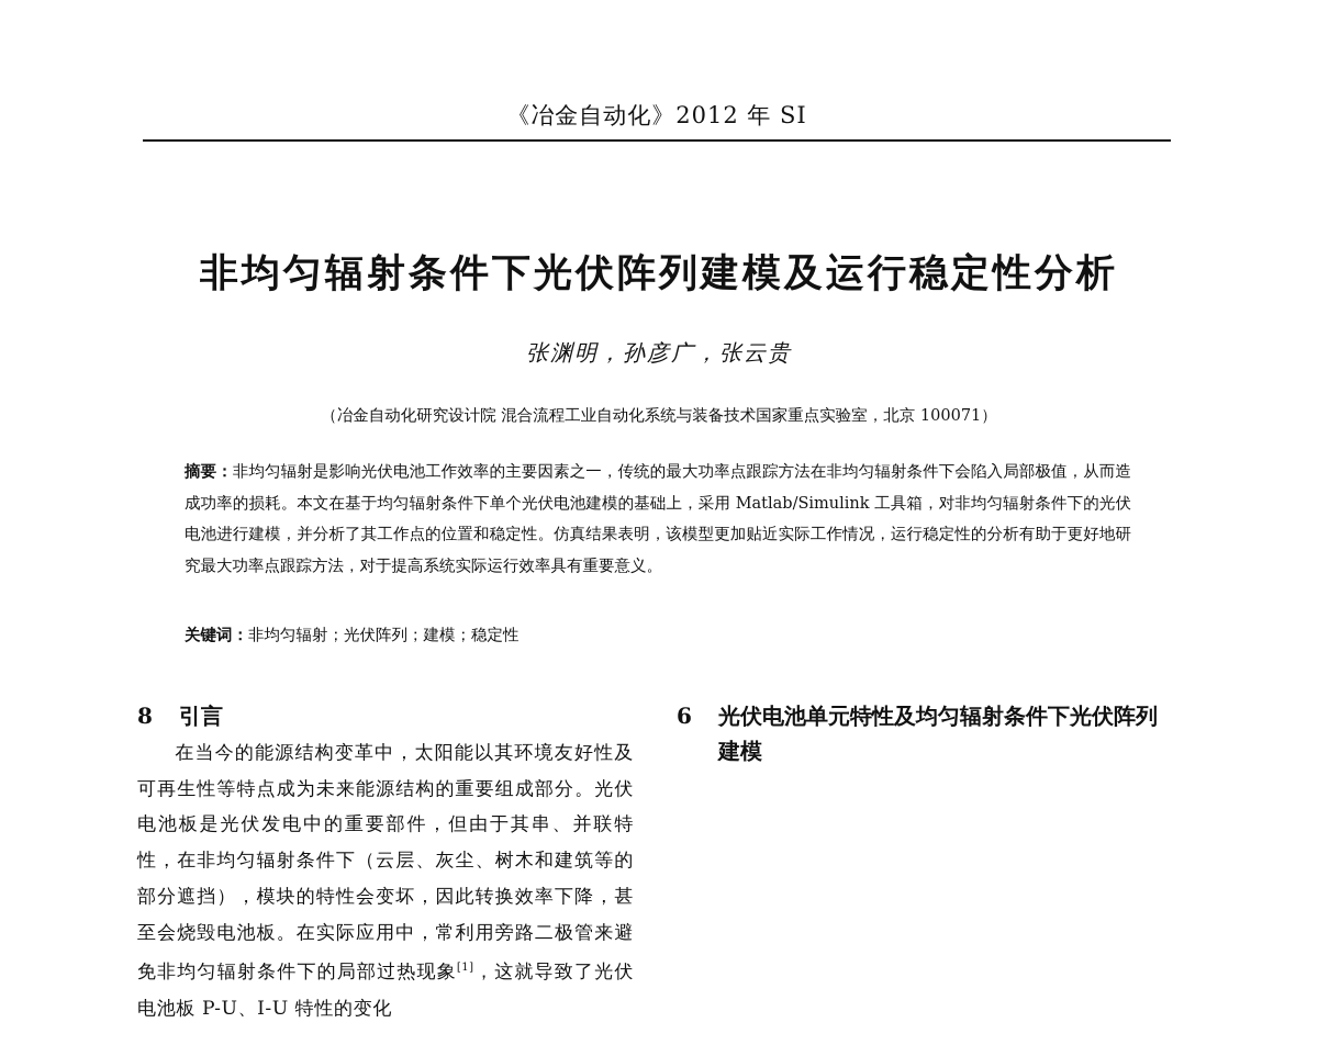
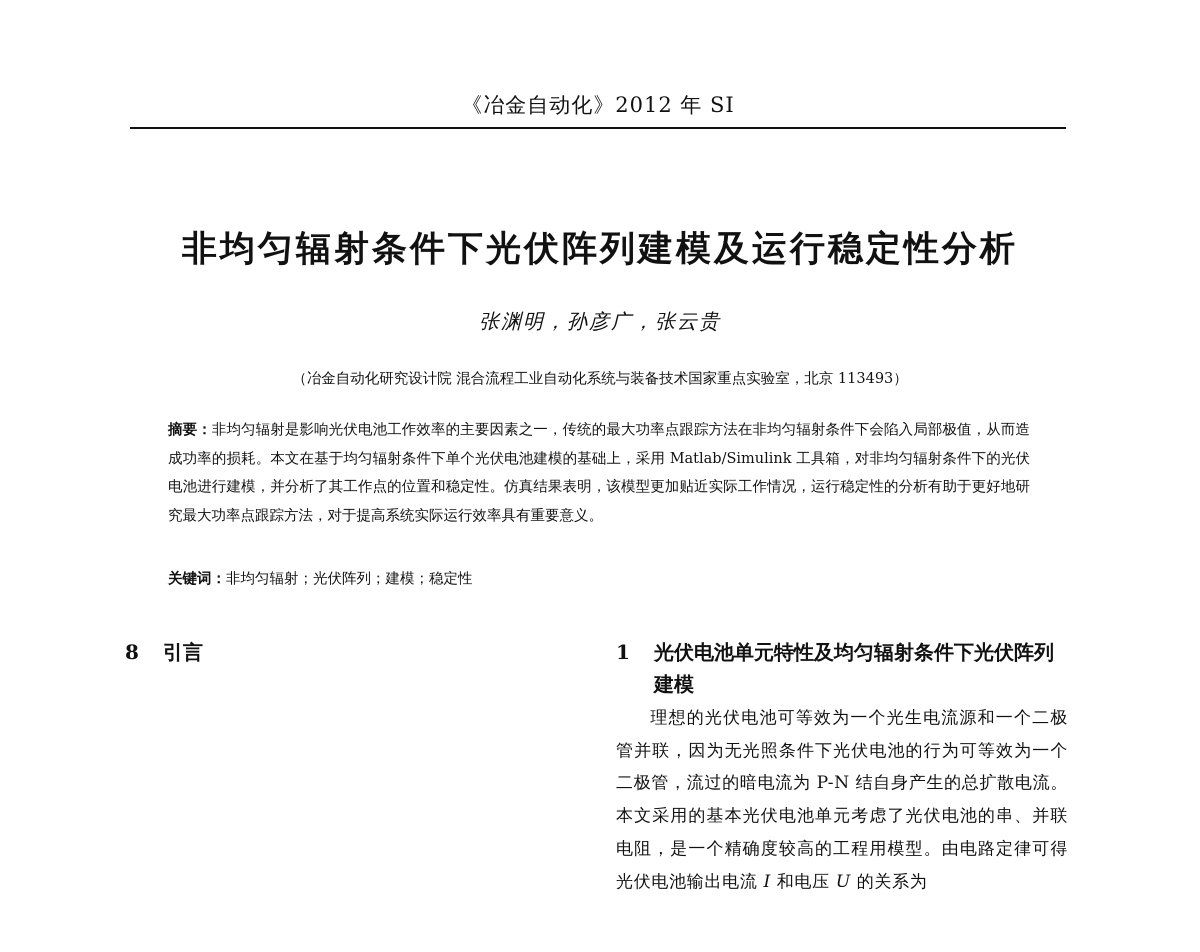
  《冶金自动化》2012 年 SI
  非均匀辐射条件下光伏阵列建模及运行稳定性分析
  张渊明，孙彦广，张云贵
- （冶金自动化研究设计院 混合流程工业自动化系统与装备技术国家重点实验室，北京 100071）
+ （冶金自动化研究设计院 混合流程工业自动化系统与装备技术国家重点实验室，北京 113493）
  摘要：非均匀辐射是影响光伏电池工作效率的主要因素之一，传统的最大功率点跟踪方法在非均匀辐射条件下会陷入局部极值，从而造成功率的损耗。本文在基于均匀辐射条件下单个光伏电池建模的基础上，采用 Matlab/Simulink 工具箱，对非均匀辐射条件下的光伏电池进行建模，并分析了其工作点的位置和稳定性。仿真结果表明，该模型更加贴近实际工作情况，运行稳定性的分析有助于更好地研究最大功率点跟踪方法，对于提高系统实际运行效率具有重要意义。
  关键词：非均匀辐射；光伏阵列；建模；稳定性
  8
  引言
- 在当今的能源结构变革中，太阳能以其环境友好性及可再生性等特点成为未来能源结构的重要组成部分。光伏电池板是光伏发电中的重要部件，但由于其串、并联特性，在非均匀辐射条件下（云层、灰尘、树木和建筑等的部分遮挡），模块的特性会变坏，因此转换效率下降，甚至会烧毁电池板。在实际应用中，常利用旁路二极管来避免非均匀辐射条件下的局部过热现象[1]，这就导致了光伏电池板 P-U、I-U 特性的变化
- 6
+ 1
  光伏电池单元特性及均匀辐射条件下光伏阵列建模
+ 理想的光伏电池可等效为一个光生电流源和一个二极管并联，因为无光照条件下光伏电池的行为可等效为一个二极管，流过的暗电流为 P-N 结自身产生的总扩散电流。本文采用的基本光伏电池单元考虑了光伏电池的串、并联电阻，是一个精确度较高的工程用模型。由电路定律可得光伏电池输出电流 I 和电压 U 的关系为
